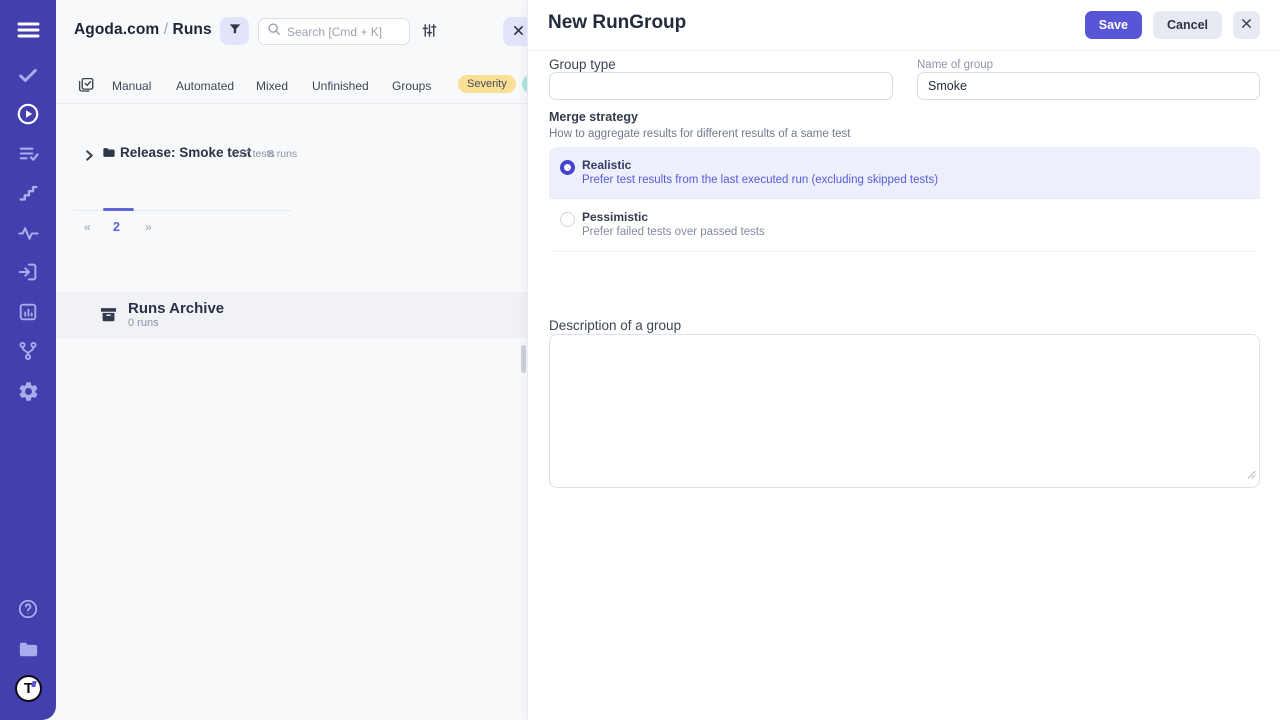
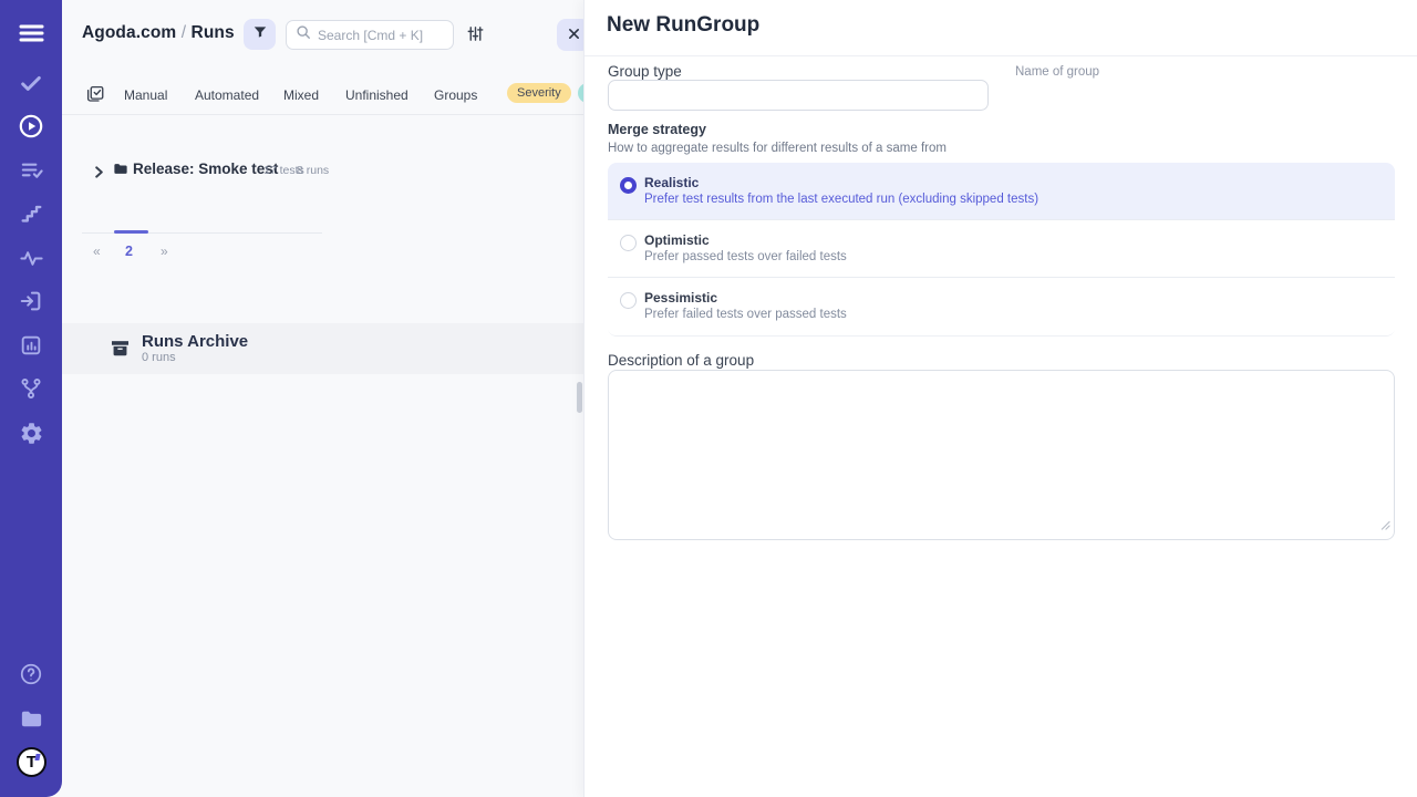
  T
  Agoda.com / Runs
  Search [Cmd + K]
  Manual
  Automated
  Mixed
  Unfinished
  Groups
  Severity
  Release: Smoke test
  17 tests
  8 runs
  «
  2
  »
  Runs Archive
  0 runs
  New RunGroup
- Save
- Cancel
  Group type
  Name of group
- Smoke
  Merge strategy
- How to aggregate results for different results of a same test
+ How to aggregate results for different results of a same from
  Realistic
  Prefer test results from the last executed run (excluding skipped tests)
+ Optimistic
+ Prefer passed tests over failed tests
  Pessimistic
  Prefer failed tests over passed tests
  Description of a group
